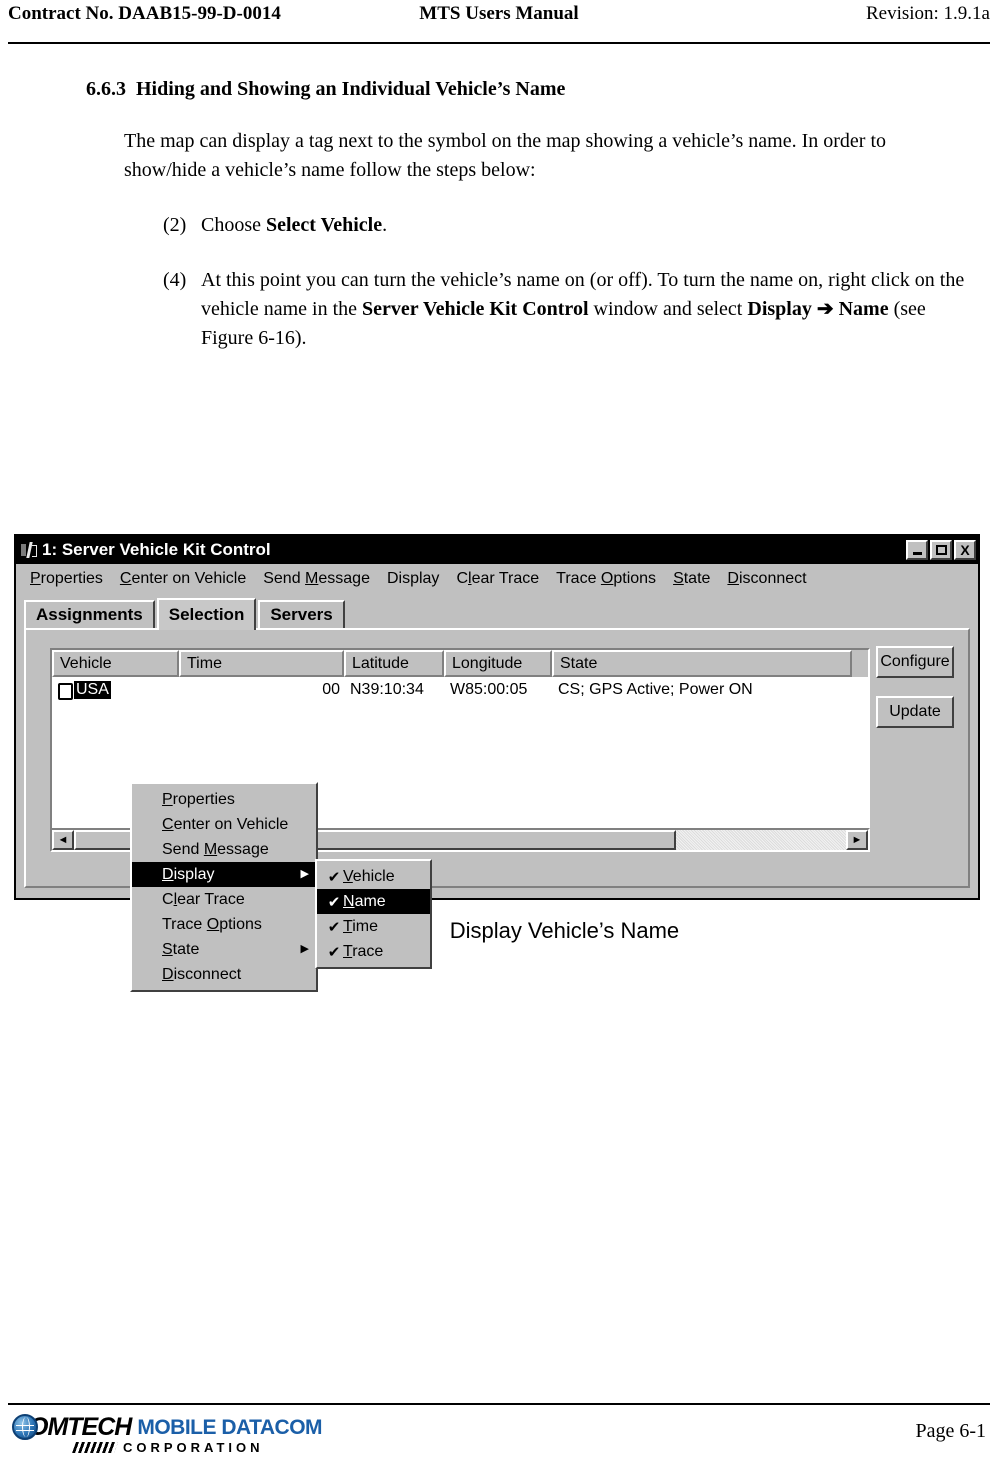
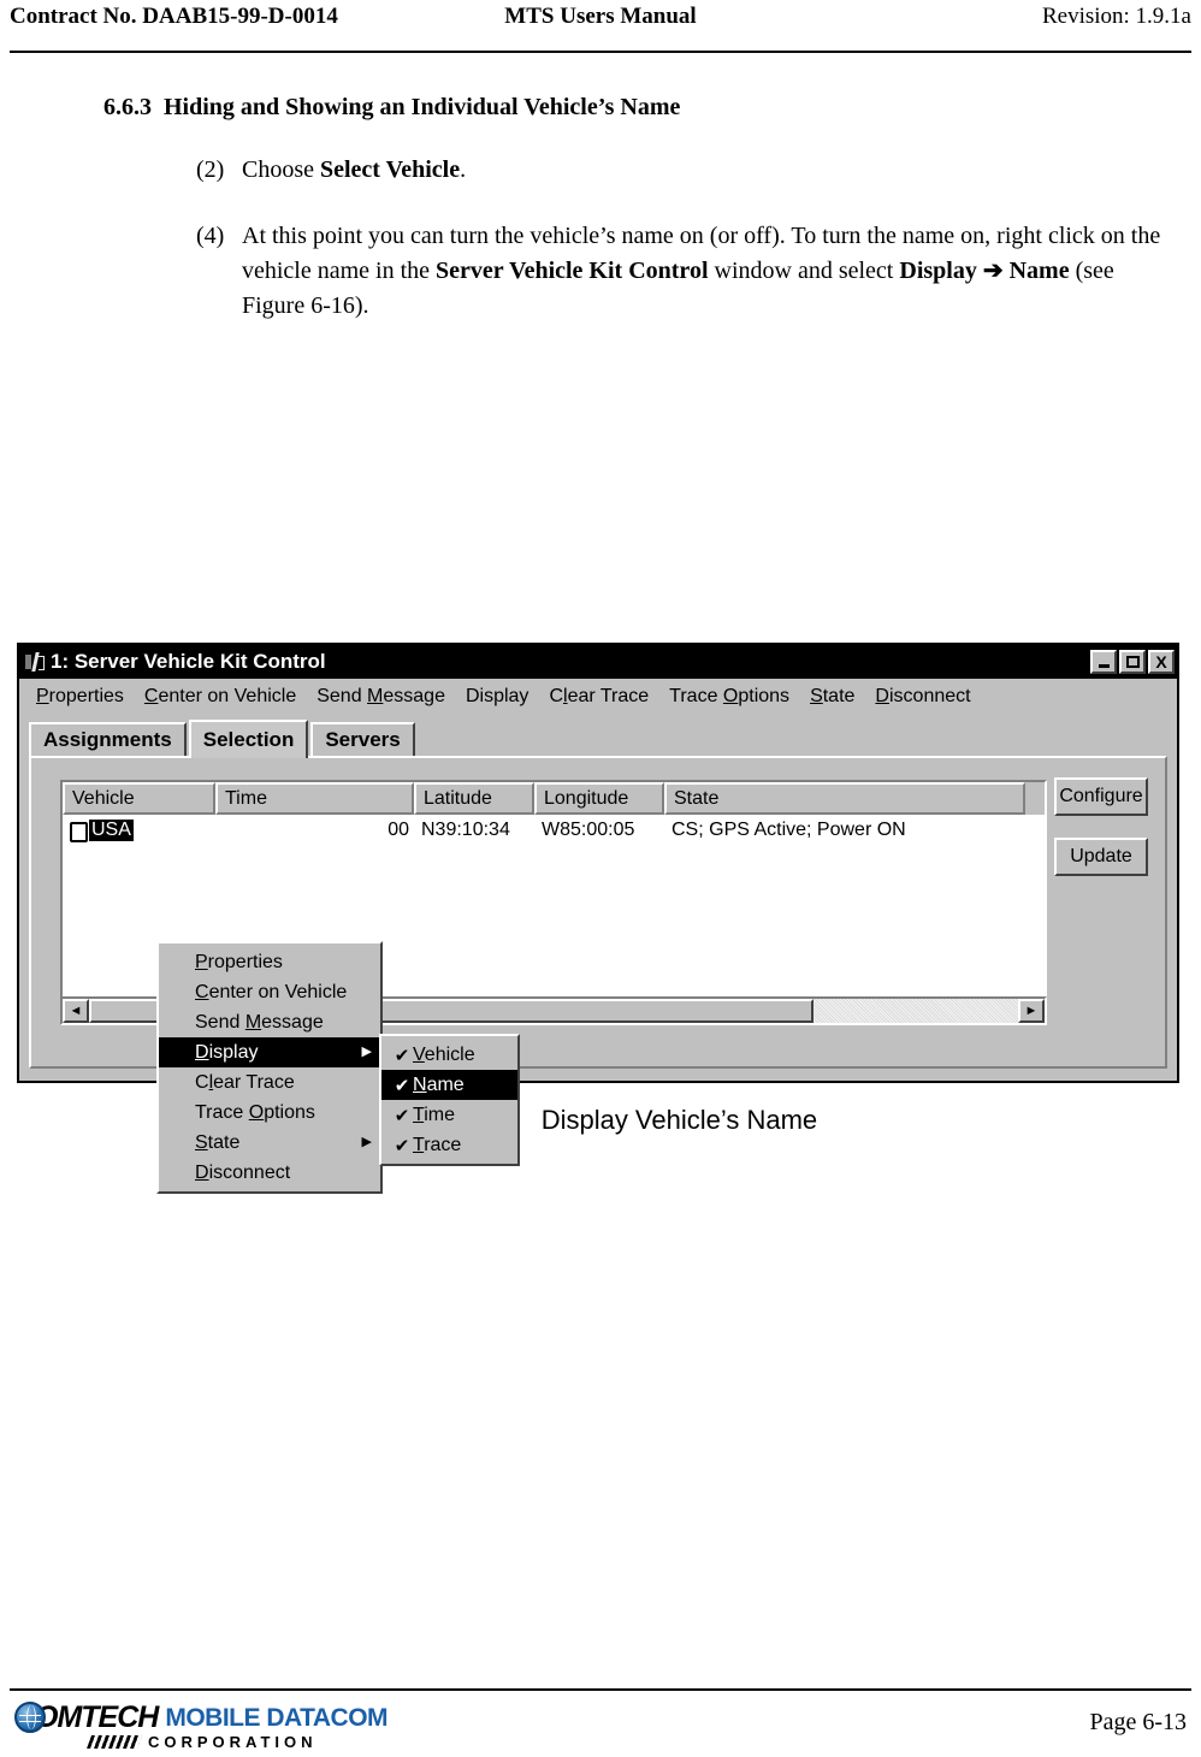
  Contract No. DAAB15-99-D-0014
  MTS Users Manual
  Revision: 1.9.1a
  6.6.3 Hiding and Showing an Individual Vehicle’s Name
- The map can display a tag next to the symbol on the map showing a vehicle’s name. In order to show/hide a vehicle’s name follow the steps below:
  (2)
  Choose Select Vehicle.
  (4)
  At this point you can turn the vehicle’s name on (or off). To turn the name on, right click on the vehicle name in the Server Vehicle Kit Control window and select Display ➔ Name (see Figure 6-16).
  1: Server Vehicle Kit Control
  X
  Properties
  Center on Vehicle
  Send Message
  Display
  Clear Trace
  Trace Options
  State
  Disconnect
  Assignments
  Selection
  Servers
  Vehicle
  Time
  Latitude
  Longitude
  State
  USA
  00
  N39:10:34
  W85:00:05
  CS; GPS Active; Power ON
  ◄
  ►
  Configure
  Update
  Properties
  Center on Vehicle
  Send Message
  Display
  ▶
  Clear Trace
  Trace Options
  State
  ▶
  Disconnect
  ✔
  Vehicle
  ✔
  Name
  ✔
  Time
  ✔
  Trace
  OMTECH
  MOBILE DATACOM
  CORPORATION
- Page 6-1
+ Page 6-13
